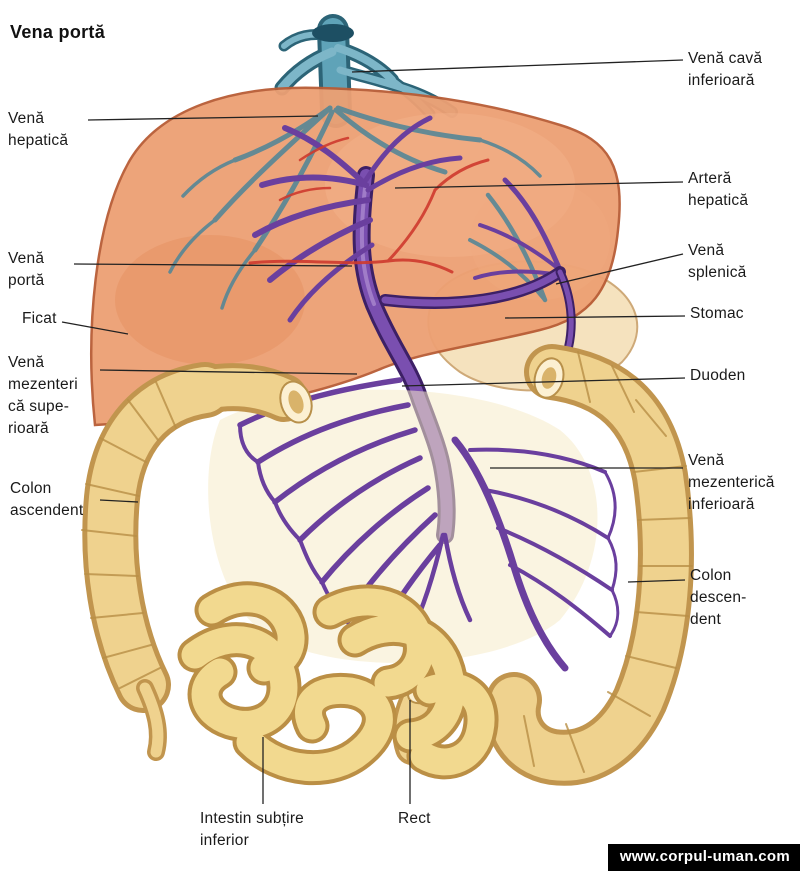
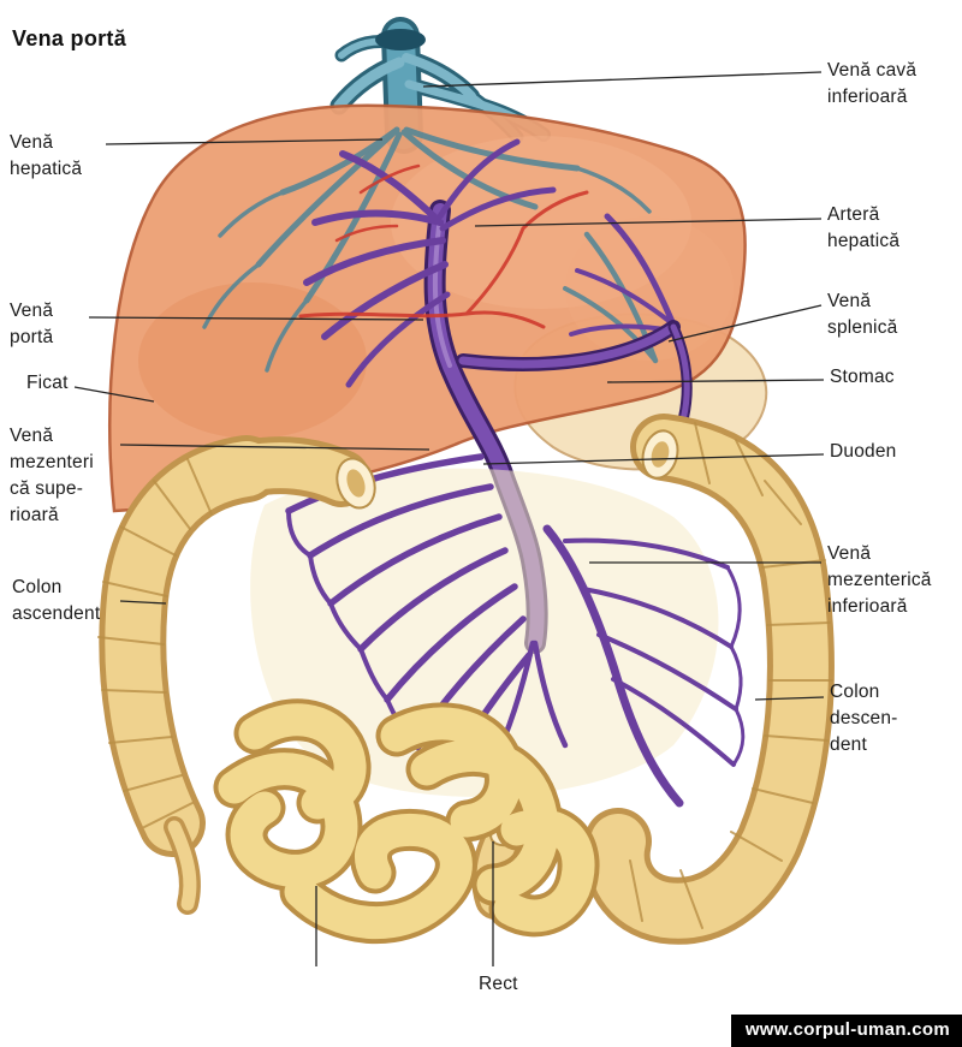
  Vena portă
  Venă
  hepatică
  Venă
  portă
  Ficat
  Venă
  mezenteri
  că supe-
  rioară
  Colon
  ascendent
  Venă cavă
  inferioară
  Arteră
  hepatică
  Venă
  splenică
  Stomac
  Duoden
  Venă
  mezenterică
  inferioară
  Colon
  descen-
  dent
- Intestin subțire
- inferior
  Rect
  www.corpul-uman.com
